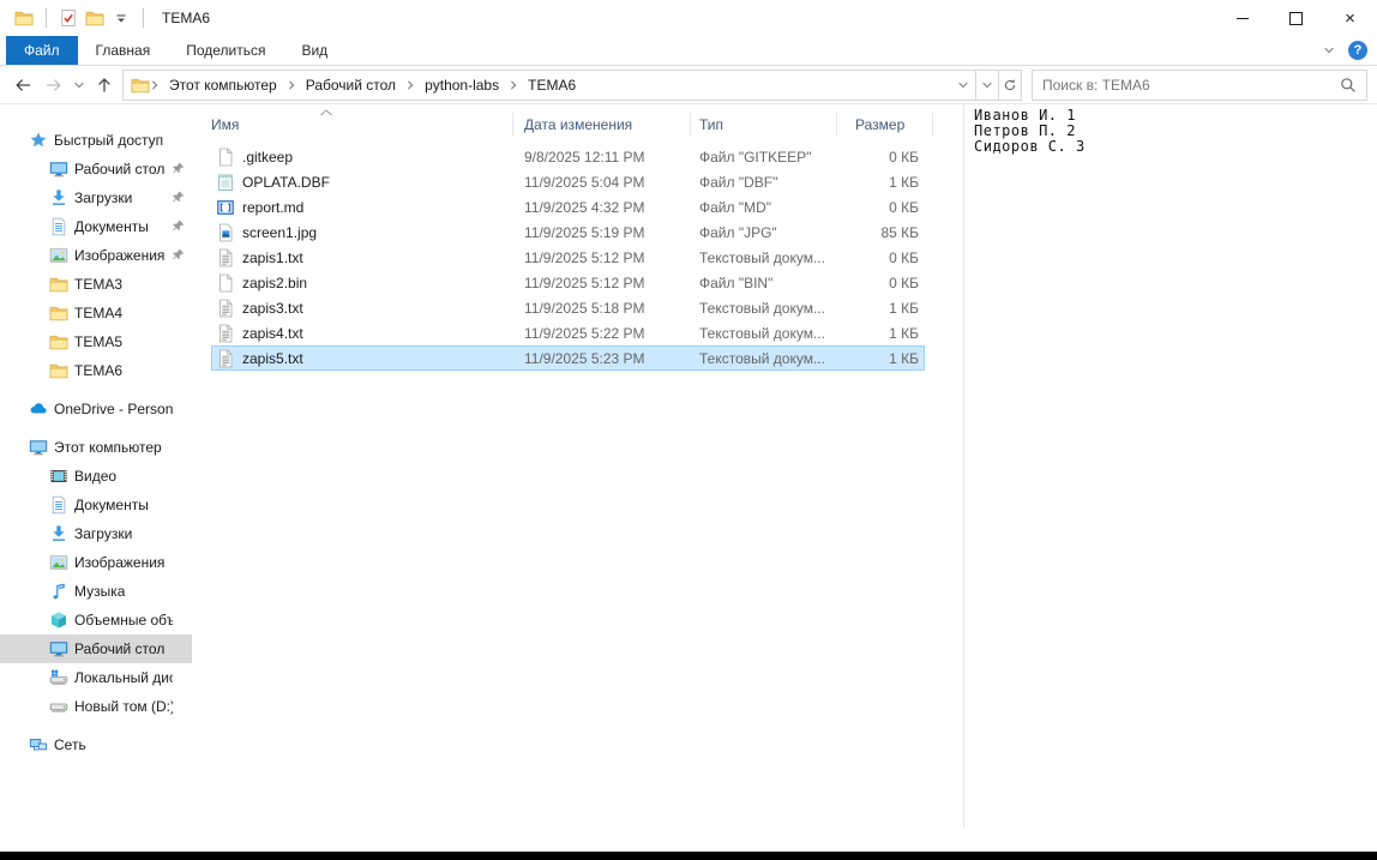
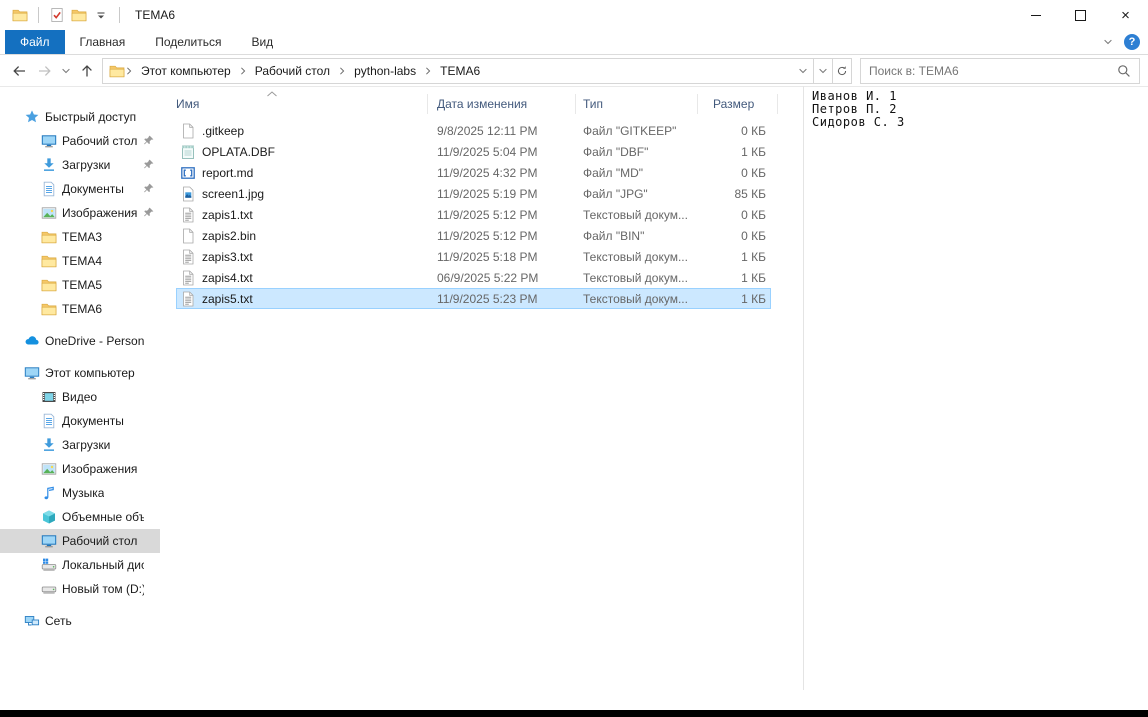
  TEMA6
  ×
  Файл
  Главная
  Поделиться
  Вид
  ?
  Этот компьютер
  Рабочий стол
  python-labs
  TEMA6
  Поиск в: TEMA6
  Быстрый доступ
  Рабочий стол
  Загрузки
  Документы
  Изображения
  TEMA3
  TEMA4
  TEMA5
  TEMA6
  OneDrive - Person
  Этот компьютер
  Видео
  Документы
  Загрузки
  Изображения
  Музыка
  Объемные объ
  Рабочий стол
  Локальный дис
  Новый том (D:)
  Сеть
  Имя
  Дата изменения
  Тип
  Размер
  .gitkeep
  9/8/2025 12:11 PM
  Файл "GITKEEP"
  0 КБ
  OPLATA.DBF
  11/9/2025 5:04 PM
  Файл "DBF"
  1 КБ
  report.md
  11/9/2025 4:32 PM
  Файл "MD"
  0 КБ
  screen1.jpg
  11/9/2025 5:19 PM
  Файл "JPG"
  85 КБ
  zapis1.txt
  11/9/2025 5:12 PM
  Текстовый докум...
  0 КБ
  zapis2.bin
  11/9/2025 5:12 PM
  Файл "BIN"
  0 КБ
  zapis3.txt
  11/9/2025 5:18 PM
  Текстовый докум...
  1 КБ
  zapis4.txt
- 11/9/2025 5:22 PM
+ 06/9/2025 5:22 PM
  Текстовый докум...
  1 КБ
  zapis5.txt
  11/9/2025 5:23 PM
  Текстовый докум...
  1 КБ
  Иванов И. 1
  Петров П. 2
  Сидоров С. 3
